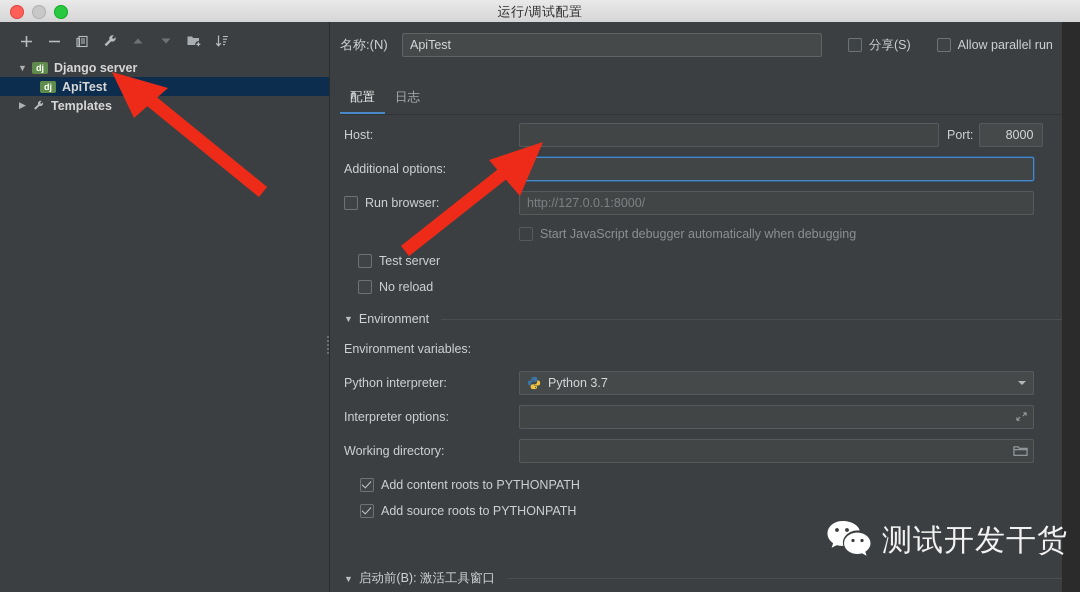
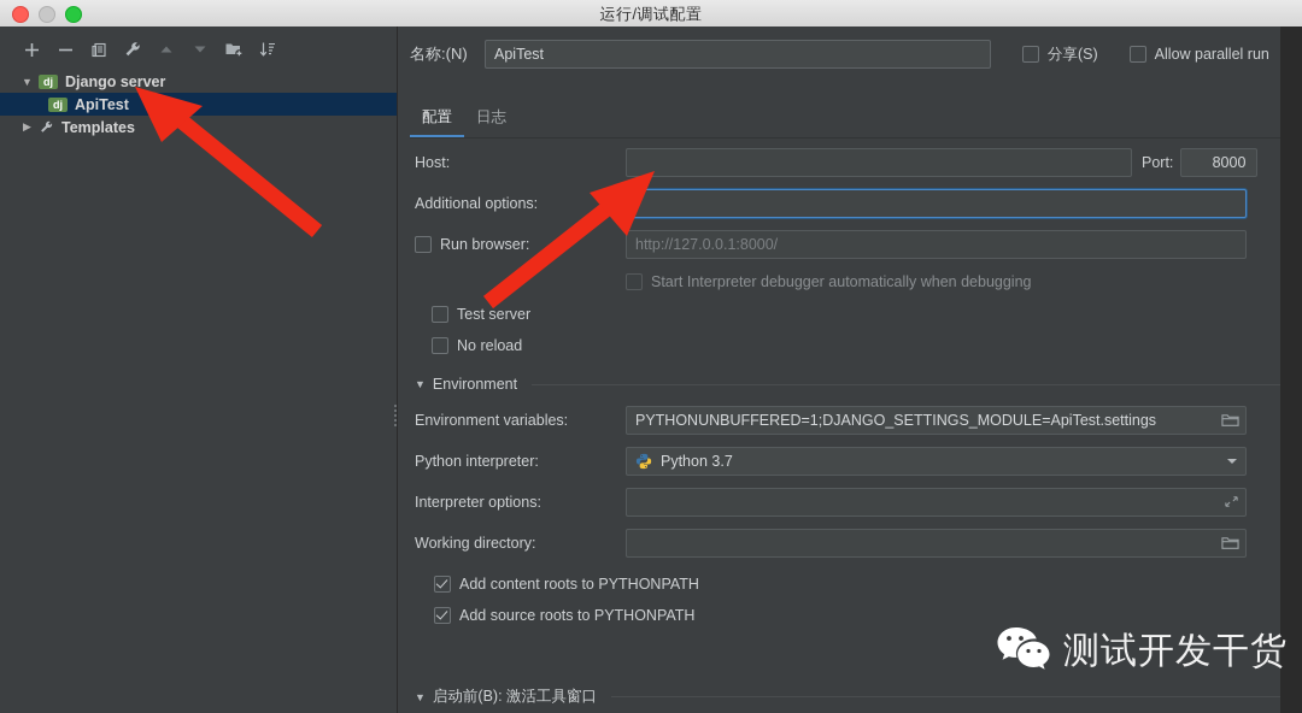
  运行/调试配置
  ▼
  dj
  Django server
  dj
  ApiTest
  ▶
  Templates
  名称:(N)
  ApiTest
  分享(S)
  Allow parallel run
  配置
  日志
  Host:
  Port:
  8000
  Additional options:
  Run browser:
  http://127.0.0.1:8000/
- Start JavaScript debugger automatically when debugging
+ Start Interpreter debugger automatically when debugging
  Test server
  No reload
  ▼
  Environment
  Environment variables:
+ PYTHONUNBUFFERED=1;DJANGO_SETTINGS_MODULE=ApiTest.settings
  Python interpreter:
  Python 3.7
  Interpreter options:
  Working directory:
  Add content roots to PYTHONPATH
  Add source roots to PYTHONPATH
  ▼
  启动前(B): 激活工具窗口
  测试开发干货
